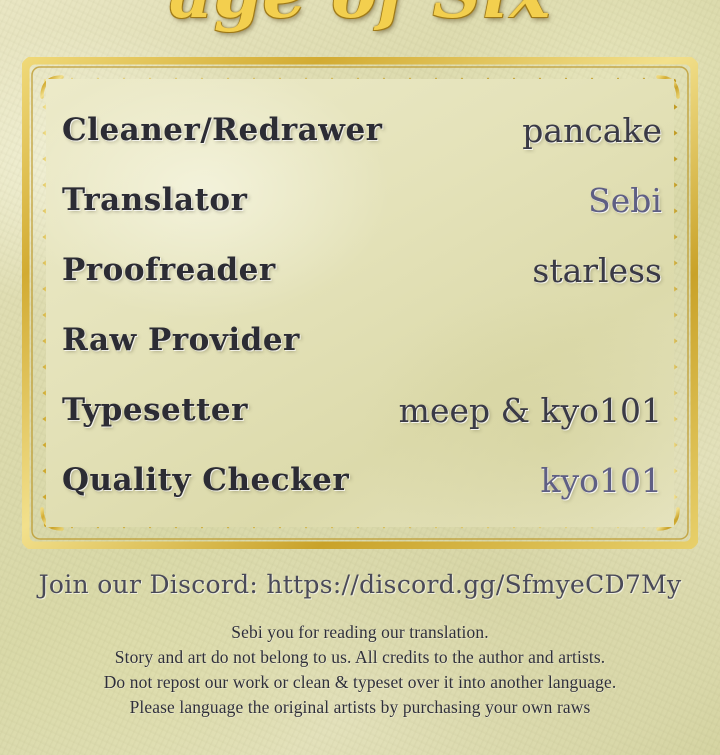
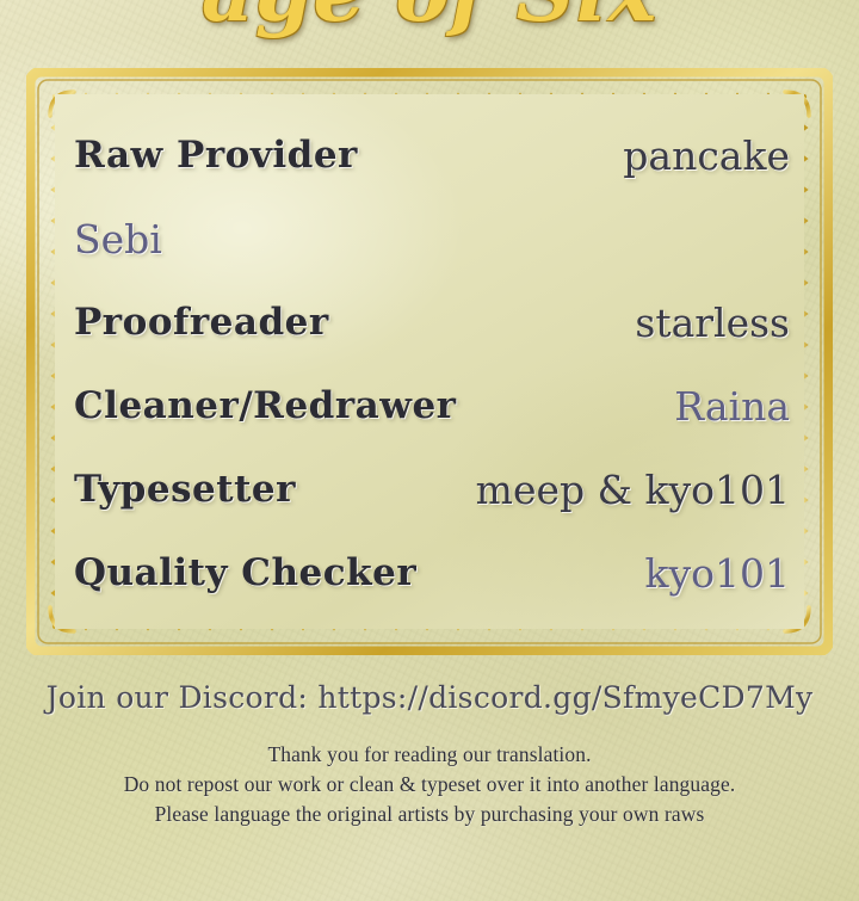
- Cleaner/Redrawer
+ Raw Provider
  pancake
- Translator
  Sebi
  Proofreader
  starless
- Raw Provider
+ Cleaner/Redrawer
+ Raina
  Typesetter
  meep & kyo101
  Quality Checker
  kyo101
  Join our Discord: https://discord.gg/SfmyeCD7My
- Sebi you for reading our translation.
+ Thank you for reading our translation.
- Story and art do not belong to us. All credits to the author and artists.
  Do not repost our work or clean & typeset over it into another language.
  Please language the original artists by purchasing your own raws
